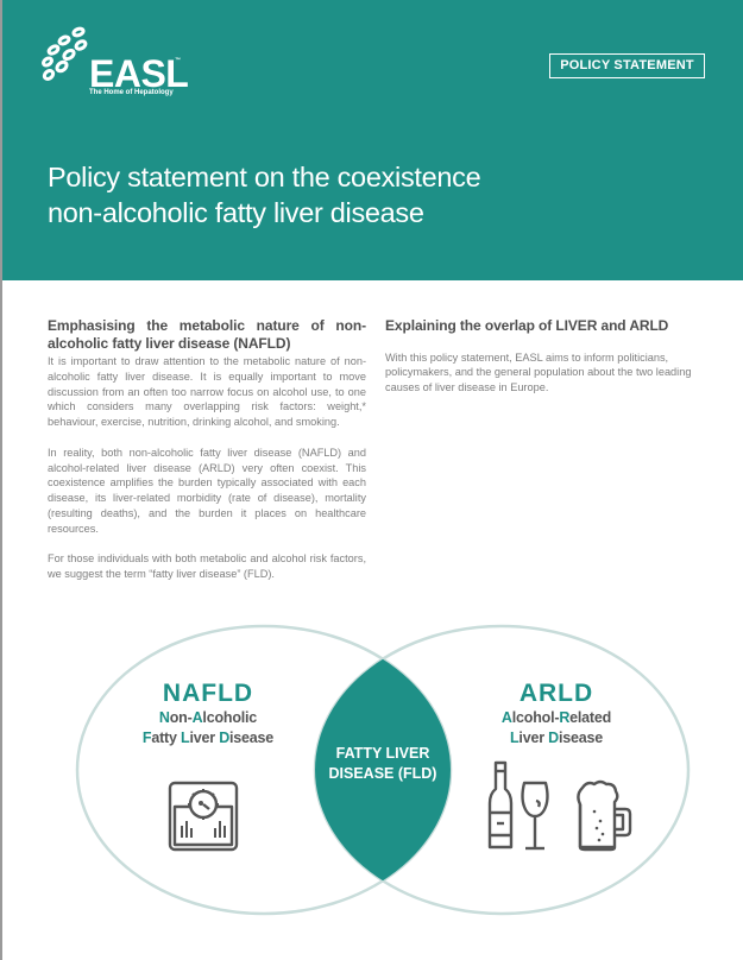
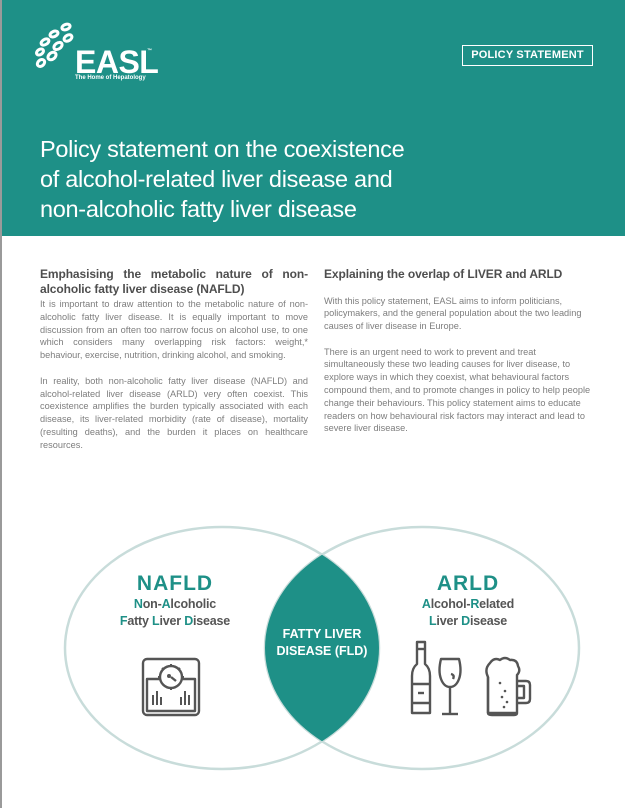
  EASL
  POLICY STATEMENT
  Policy statement on the coexistence
+ of alcohol-related liver disease and
  non-alcoholic fatty liver disease
  Emphasising the metabolic nature of non-alcoholic fatty liver disease (NAFLD)
  It is important to draw attention to the metabolic nature of non-alcoholic fatty liver disease. It is equally important to move discussion from an often too narrow focus on alcohol use, to one which considers many overlapping risk factors: weight,* behaviour, exercise, nutrition, drinking alcohol, and smoking.
  In reality, both non-alcoholic fatty liver disease (NAFLD) and alcohol-related liver disease (ARLD) very often coexist. This coexistence amplifies the burden typically associated with each disease, its liver-related morbidity (rate of disease), mortality (resulting deaths), and the burden it places on healthcare resources.
- For those individuals with both metabolic and alcohol risk factors, we suggest the term “fatty liver disease” (FLD).
  Explaining the overlap of LIVER and ARLD
  With this policy statement, EASL aims to inform politicians, policymakers, and the general population about the two leading causes of liver disease in Europe.
+ There is an urgent need to work to prevent and treat simultaneously these two leading causes for liver disease, to explore ways in which they coexist, what behavioural factors compound them, and to promote changes in policy to help people change their behaviours. This policy statement aims to educate readers on how behavioural risk factors may interact and lead to severe liver disease.
  NAFLD
  Non-Alcoholic
  Fatty Liver Disease
  FATTY LIVER
  DISEASE (FLD)
  ARLD
  Alcohol-Related
  Liver Disease
